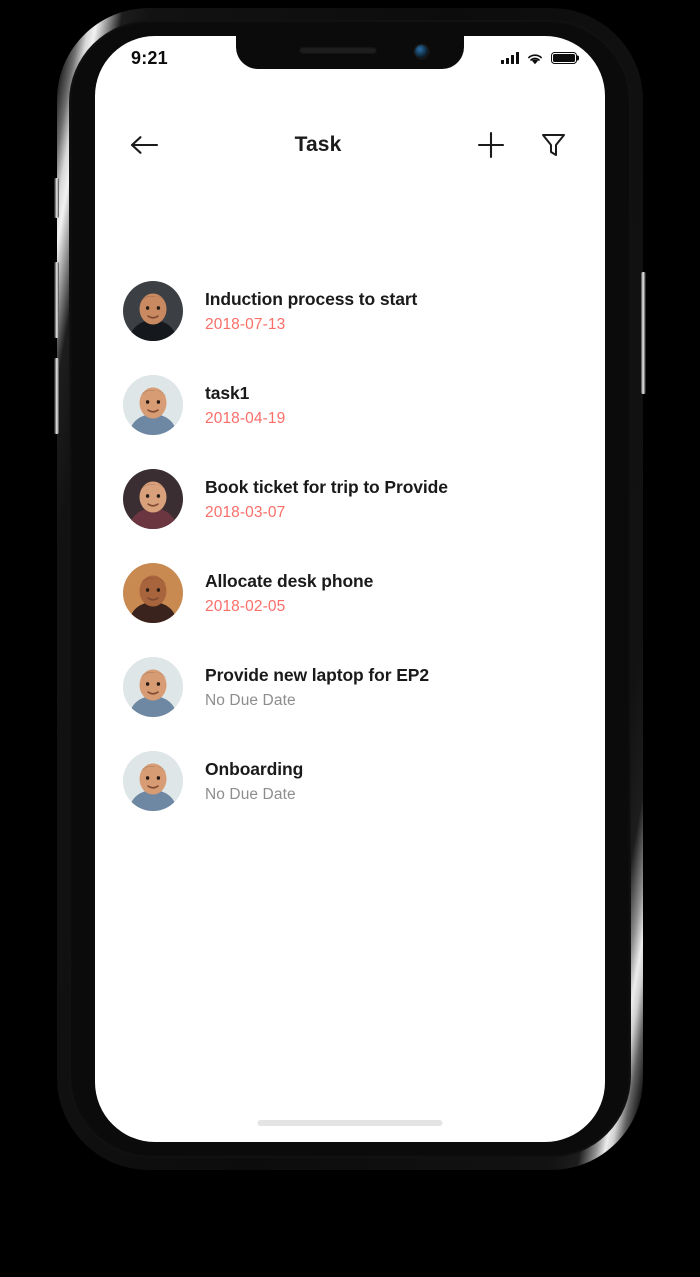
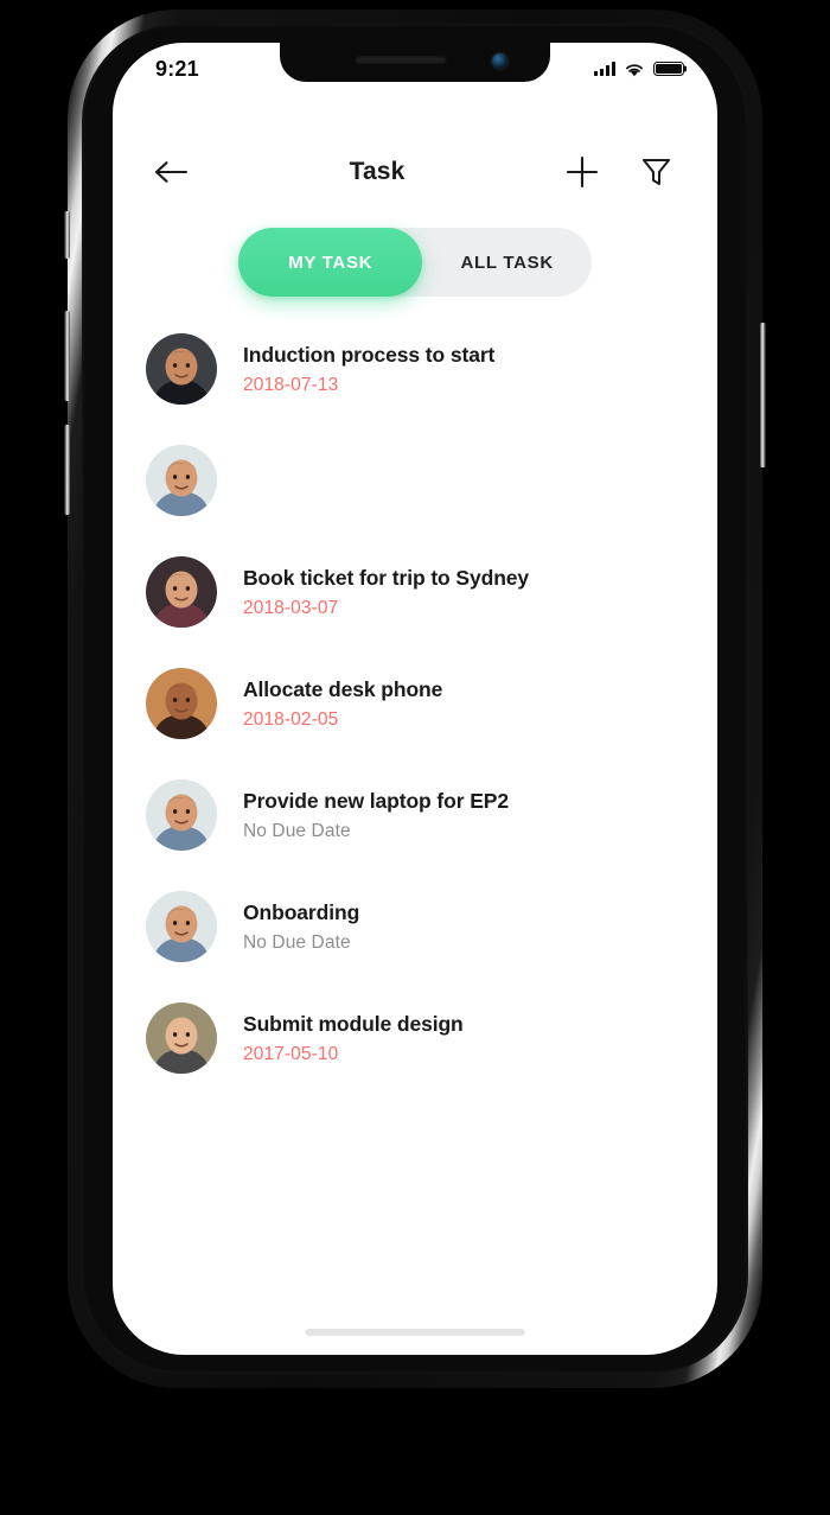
  9:21
  Task
+ MY TASK
+ ALL TASK
  Induction process to start
  2018-07-13
- task1
- 2018-04-19
- Book ticket for trip to Provide
+ Book ticket for trip to Sydney
  2018-03-07
  Allocate desk phone
  2018-02-05
  Provide new laptop for EP2
  No Due Date
  Onboarding
  No Due Date
+ Submit module design
+ 2017-05-10
